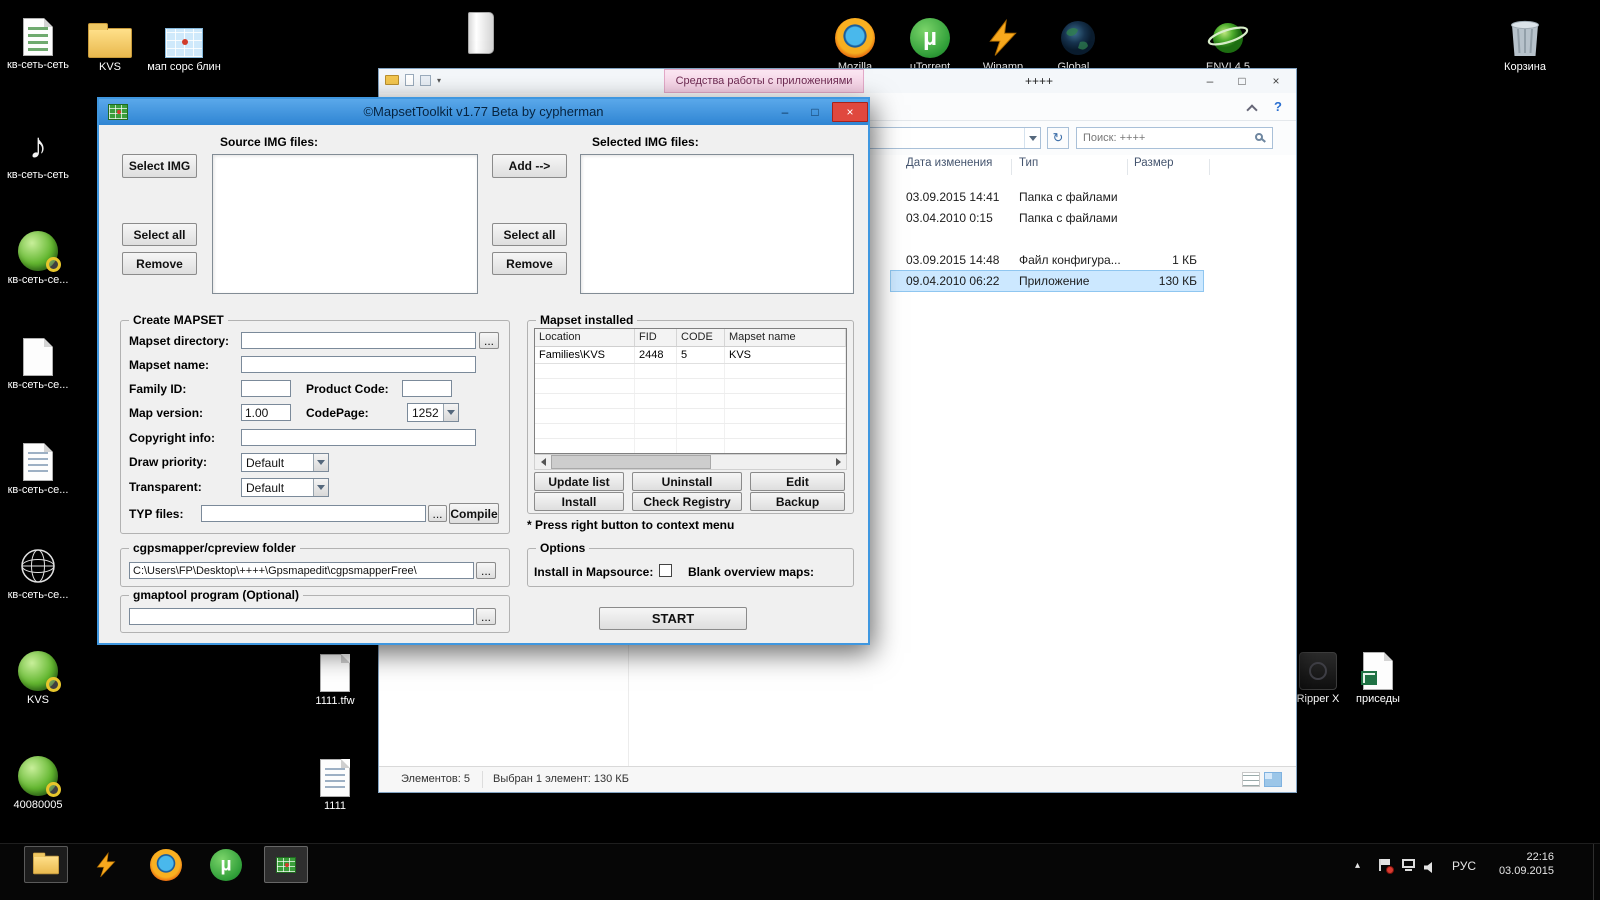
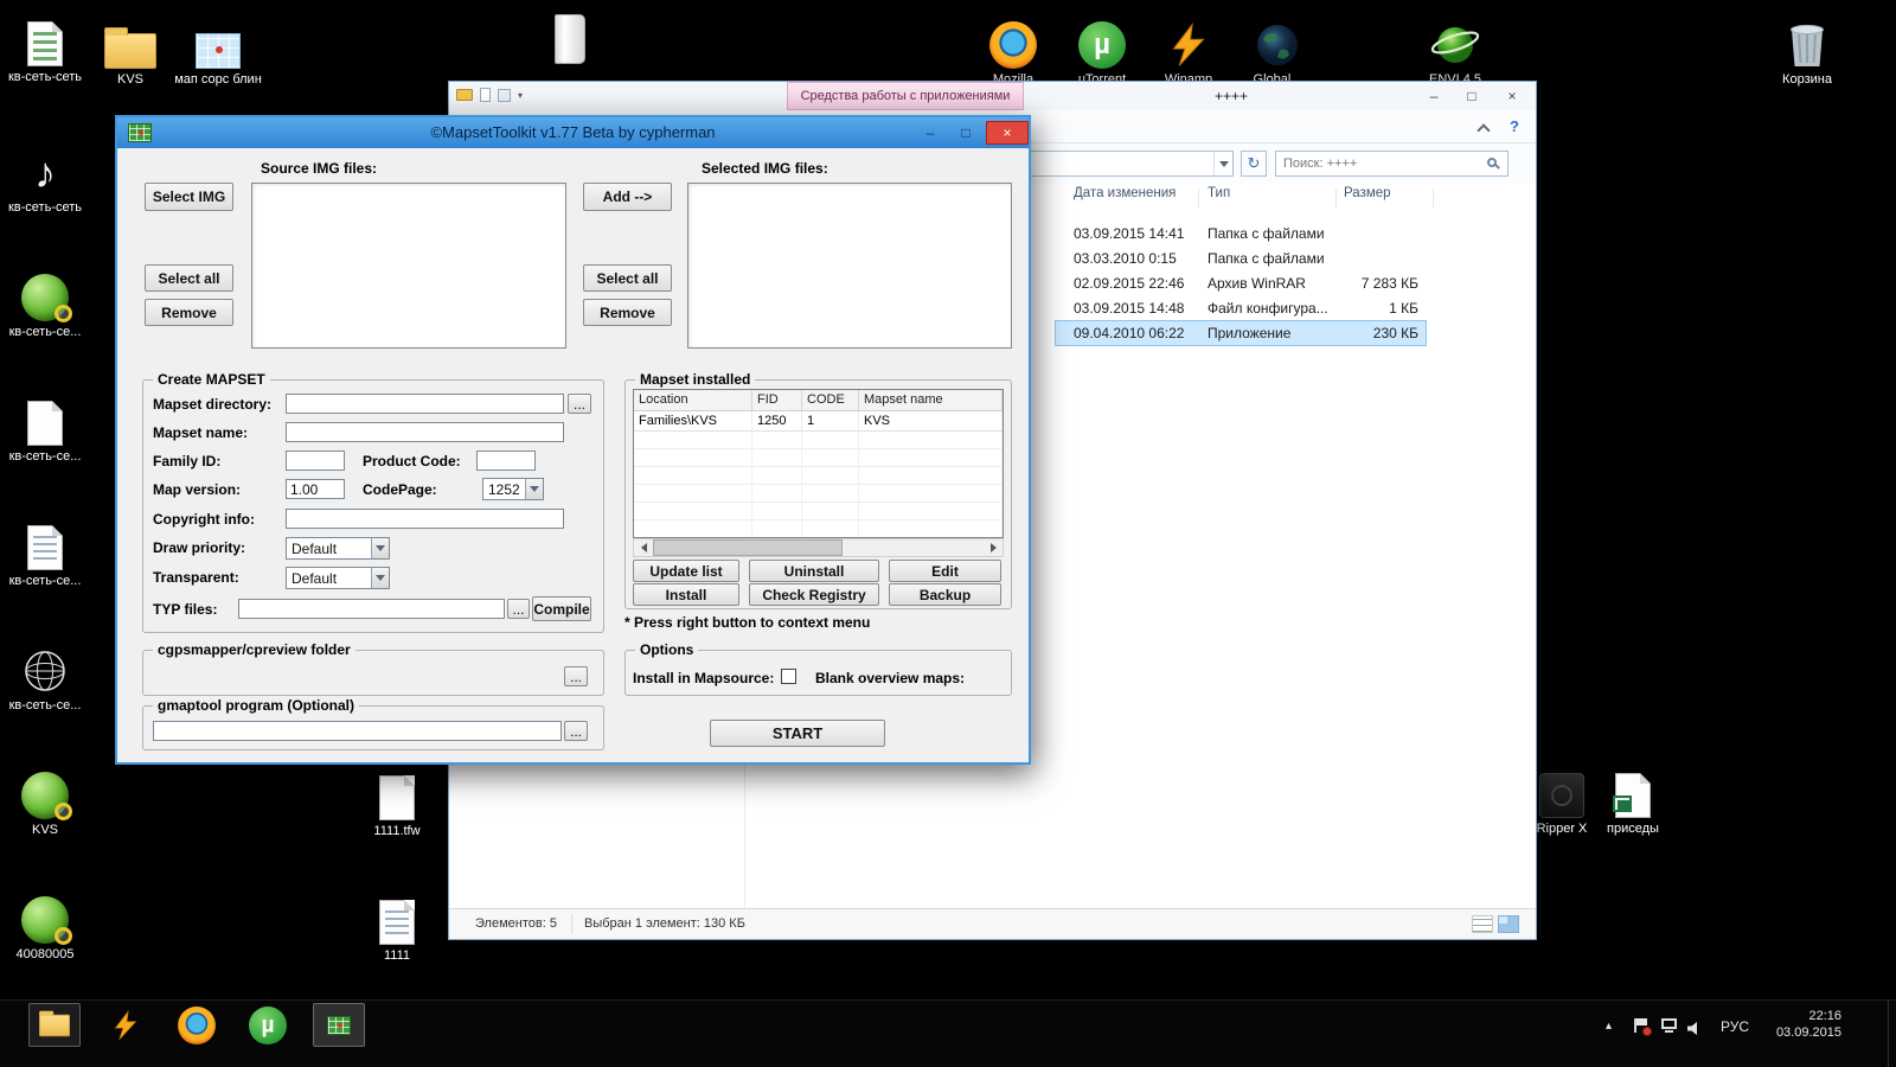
  кв-сеть-сеть
  KVS
  мап сорс блин
  ♪
  кв-сеть-сеть
  кв-сеть-се...
  кв-сеть-се...
  кв-сеть-се...
  кв-сеть-се...
  KVS
  40080005
  Mozilla
  µ
  uTorrent
  Winamp
  Global...
  ENVI 4.5
  Корзина
  1111.tfw
  1111
  Ripper X
  приседы
  ▾
  Средства работы с приложениями
  ++++
  –
  □
  ×
  ?
  ↻
  Поиск: ++++
  Дата изменения
  Тип
  Размер
  03.09.2015 14:41
  Папка с файлами
- 03.04.2010 0:15
+ 03.03.2010 0:15
  Папка с файлами
+ 02.09.2015 22:46
+ Архив WinRAR
+ 7 283 КБ
  03.09.2015 14:48
  Файл конфигура...
  1 КБ
  09.04.2010 06:22
  Приложение
- 130 КБ
+ 230 КБ
  Элементов: 5
  Выбран 1 элемент: 130 КБ
  ©MapsetToolkit v1.77 Beta by cypherman
  –
  □
  ×
  Source IMG files:
  Selected IMG files:
  Select IMG
  Select all
  Remove
  Add -->
  Select all
  Remove
  Create MAPSET
  Mapset directory:
  ...
  Mapset name:
  Family ID:
  Product Code:
  Map version:
  1.00
  CodePage:
  1252
  Copyright info:
  Draw priority:
  Default
  Transparent:
  Default
  TYP files:
  ...
  Compile
  cgpsmapper/cpreview folder
- C:\Users\FP\Desktop\++++\Gpsmapedit\cgpsmapperFree\
  ...
  gmaptool program (Optional)
  ...
  Mapset installed
  Location
  FID
  CODE
  Mapset name
  Families\KVS
- 2448
+ 1250
- 5
+ 1
  KVS
  Update list
  Uninstall
  Edit
  Install
  Check Registry
  Backup
  * Press right button to context menu
  Options
  Install in Mapsource:
  Blank overview maps:
  START
  µ
  ▴
  РУС
  22:16
  03.09.2015
